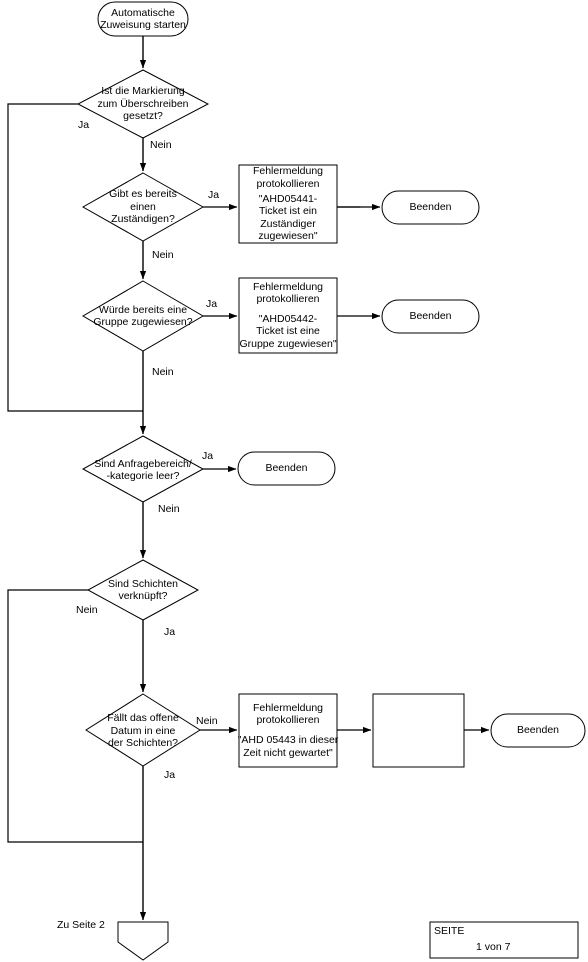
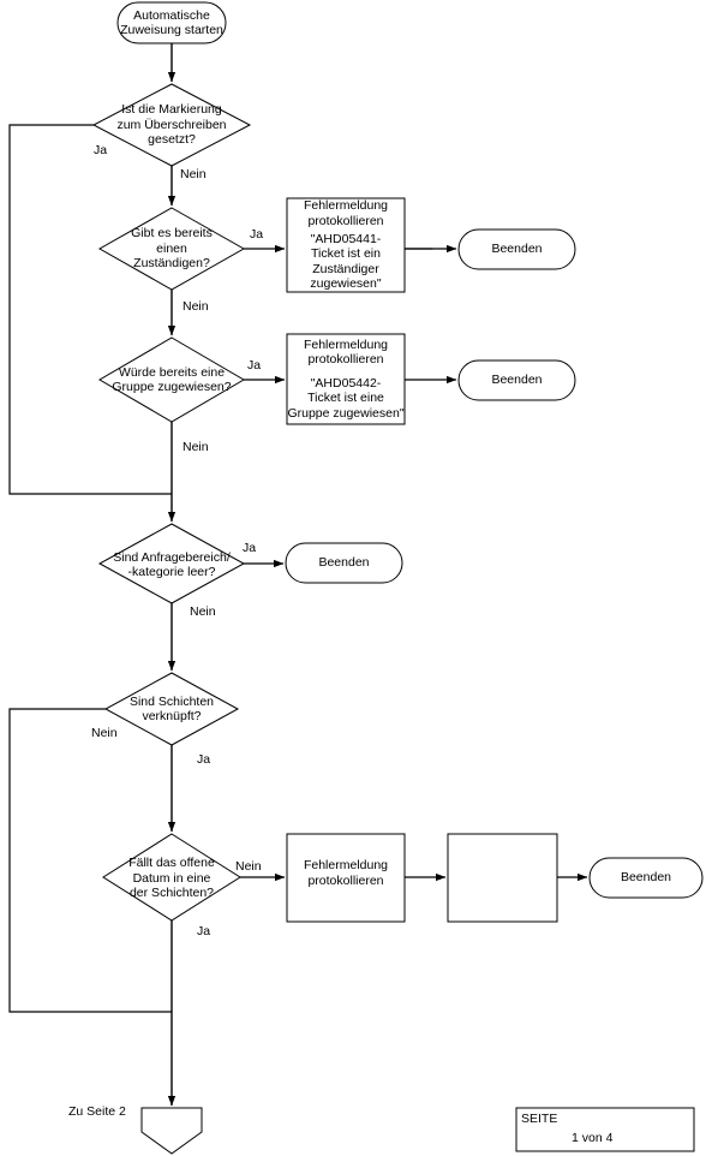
  Automatische
  Zuweisung starten
  Ist die Markierung
  zum Überschreiben
  gesetzt?
  Gibt es bereits
  einen
  Zuständigen?
  Würde bereits eine
  Gruppe zugewiesen?
  Sind Anfragebereich/
  -kategorie leer?
  Sind Schichten
  verknüpft?
  Fällt das offene
  Datum in eine
  der Schichten?
  Fehlermeldung
  protokollieren
  "AHD05441-
  Ticket ist ein
  Zuständiger
  zugewiesen"
  Fehlermeldung
  protokollieren
  "AHD05442-
  Ticket ist eine
  Gruppe zugewiesen"
  Fehlermeldung
  protokollieren
- "AHD 05443 in dieser
- Zeit nicht gewartet"
  Beenden
  Beenden
  Beenden
  Beenden
  Ja
  Nein
  Ja
  Nein
  Ja
  Nein
  Ja
  Nein
  Nein
  Ja
  Nein
  Ja
  Zu Seite 2
  SEITE
- 1 von 7
+ 1 von 4
